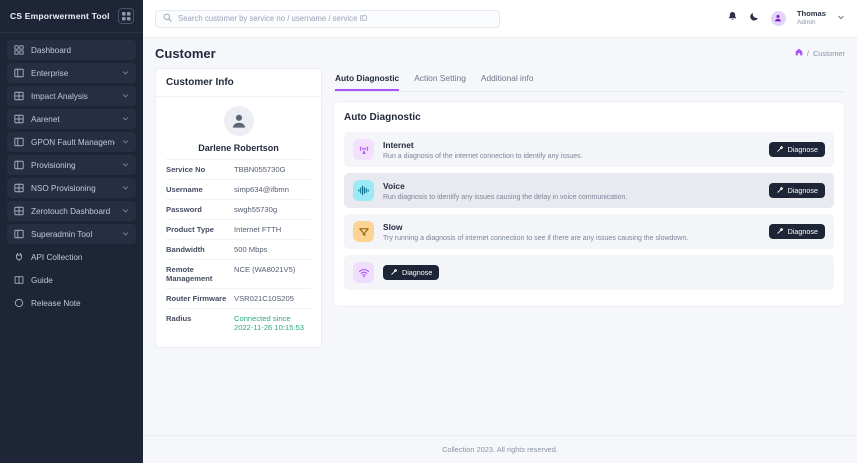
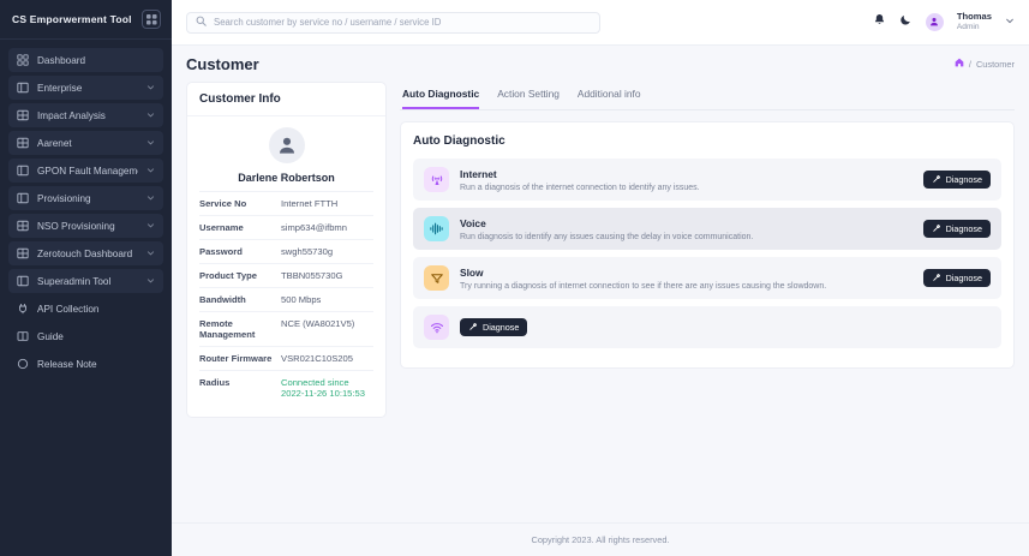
  CS Emporwerment Tool
  Dashboard
  Enterprise
  Impact Analysis
  Aarenet
  GPON Fault Managem
  Provisioning
  NSO Provisioning
  Zerotouch Dashboard
  Superadmin Tool
  API Collection
  Guide
  Release Note
  Search customer by service no / username / service ID
  Thomas
  Customer
  /
  Customer
  Customer Info
  Darlene Robertson
  Service No
- TBBN055730G
+ Internet FTTH
  Username
  simp634@ifbmn
  Password
  swgh55730g
  Product Type
- Internet FTTH
+ TBBN055730G
  Bandwidth
  500 Mbps
  Remote Management
  NCE (WA8021V5)
  Router Firmware
  VSR021C10S205
  Radius
  Connected since 2022-11-26 10:15:53
  Auto Diagnostic
  Action Setting
  Additional info
  Auto Diagnostic
  Internet
  Diagnose
  Voice
  Diagnose
  Slow
  Diagnose
  Diagnose
- Collection 2023. All rights reserved.
+ Copyright 2023. All rights reserved.
